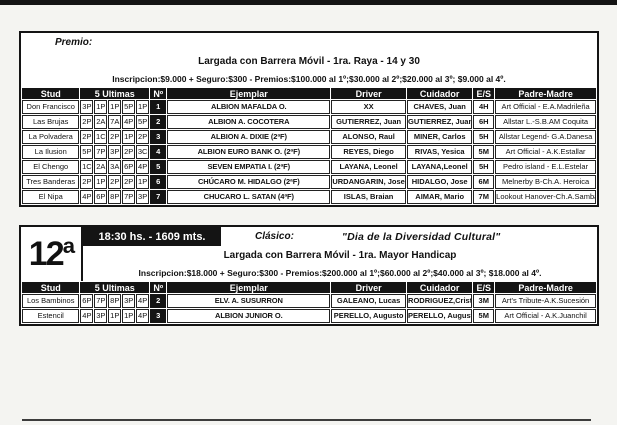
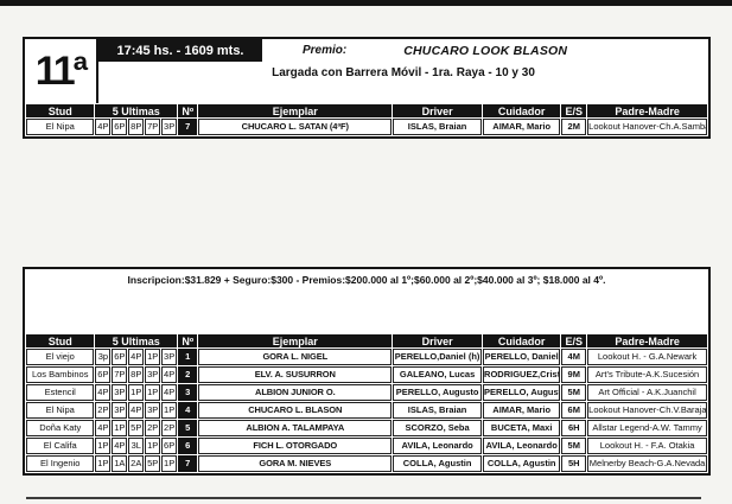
+ 11ª
+ 17:45 hs. - 1609 mts.
  Premio:
+ CHUCARO LOOK BLASON
- Largada con Barrera Móvil - 1ra. Raya - 14 y 30
+ Largada con Barrera Móvil - 1ra. Raya - 10 y 30
- Inscripcion:$9.000 + Seguro:$300 - Premios:$100.000 al 1º;$30.000 al 2º;$20.000 al 3º; $9.000 al 4º.
  Stud	5 Ultimas	Nº	Ejemplar	Driver	Cuidador	E/S	Padre-Madre
- Don Francisco	3P	1P	1P	5P	1P	1	ALBION MAFALDA O.	XX	CHAVES, Juan	4H	Art Official - E.A.Madrileña
- Las Brujas	2P	2A	7A	4P	5P	2	ALBION A. COCOTERA	GUTIERREZ, Juan	GUTIERREZ, Juan	6H	Allstar L.-S.B.AM Coquita
- La Polvadera	2P	1C	2P	1P	2P	3	ALBION A. DIXIE (2ªF)	ALONSO, Raul	MINER, Carlos	5H	Allstar Legend- G.A.Danesa
- La Ilusion	5P	7P	3P	2P	3C	4	ALBION EURO BANK O. (2ªF)	REYES, Diego	RIVAS, Yesica	5M	Art Official - A.K.Estallar
- El Chengo	1C	2A	3A	6P	4P	5	SEVEN EMPATIA I. (2ªF)	LAYANA, Leonel	LAYANA,Leonel	5H	Pedro island - E.L.Estelar
- Tres Banderas	2P	1P	2P	2P	1P	6	CHÚCARO M. HIDALGO (2ªF)	URDANGARIN, Jose	HIDALGO, Jose	6M	Melnerby B-Ch.A. Heroica
- El Nipa	4P	6P	8P	7P	3P	7	CHUCARO L. SATAN (4ªF)	ISLAS, Braian	AIMAR, Mario	7M	Lookout Hanover-Ch.A.Samb
+ El Nipa	4P	6P	8P	7P	3P	7	CHUCARO L. SATAN (4ªF)	ISLAS, Braian	AIMAR, Mario	2M	Lookout Hanover-Ch.A.Samb
- 12ª
- 18:30 hs. - 1609 mts.
- Clásico:
- "Dia de la Diversidad Cultural"
- Largada con Barrera Móvil - 1ra. Mayor Handicap
- Inscripcion:$18.000 + Seguro:$300 - Premios:$200.000 al 1º;$60.000 al 2º;$40.000 al 3º; $18.000 al 4º.
+ Inscripcion:$31.829 + Seguro:$300 - Premios:$200.000 al 1º;$60.000 al 2º;$40.000 al 3º; $18.000 al 4º.
  Stud	5 Ultimas	Nº	Ejemplar	Driver	Cuidador	E/S	Padre-Madre
+ El viejo	3p	6P	4P	1P	3P	1	GORA L. NIGEL	PERELLO,Daniel (h)	PERELLO, Daniel	4M	Lookout H. - G.A.Newark
- Los Bambinos	6P	7P	8P	3P	4P	2	ELV. A. SUSURRON	GALEANO, Lucas	RODRIGUEZ,Crist	3M	Art's Tribute-A.K.Sucesión
+ Los Bambinos	6P	7P	8P	3P	4P	2	ELV. A. SUSURRON	GALEANO, Lucas	RODRIGUEZ,Crist	9M	Art's Tribute-A.K.Sucesión
  Estencil	4P	3P	1P	1P	4P	3	ALBION JUNIOR O.	PERELLO, Augusto	PERELLO, August	5M	Art Official - A.K.Juanchil
+ El Nipa	2P	3P	4P	3P	1P	4	CHUCARO L. BLASON	ISLAS, Braian	AIMAR, Mario	6M	Lookout Hanover-Ch.V.Baraja
+ Doña Katy	4P	1P	5P	2P	2P	5	ALBION A. TALAMPAYA	SCORZO, Seba	BUCETA, Maxi	6H	Allstar Legend-A.W. Tammy
+ El Califa	1P	4P	3L	1P	6P	6	FICH L. OTORGADO	AVILA, Leonardo	AVILA, Leonardo	5M	Lookout H. - F.A. Otakia
+ El Ingenio	1P	1A	2A	5P	1P	7	GORA M. NIEVES	COLLA, Agustin	COLLA, Agustin	5H	Melnerby Beach-G.A.Nevada
